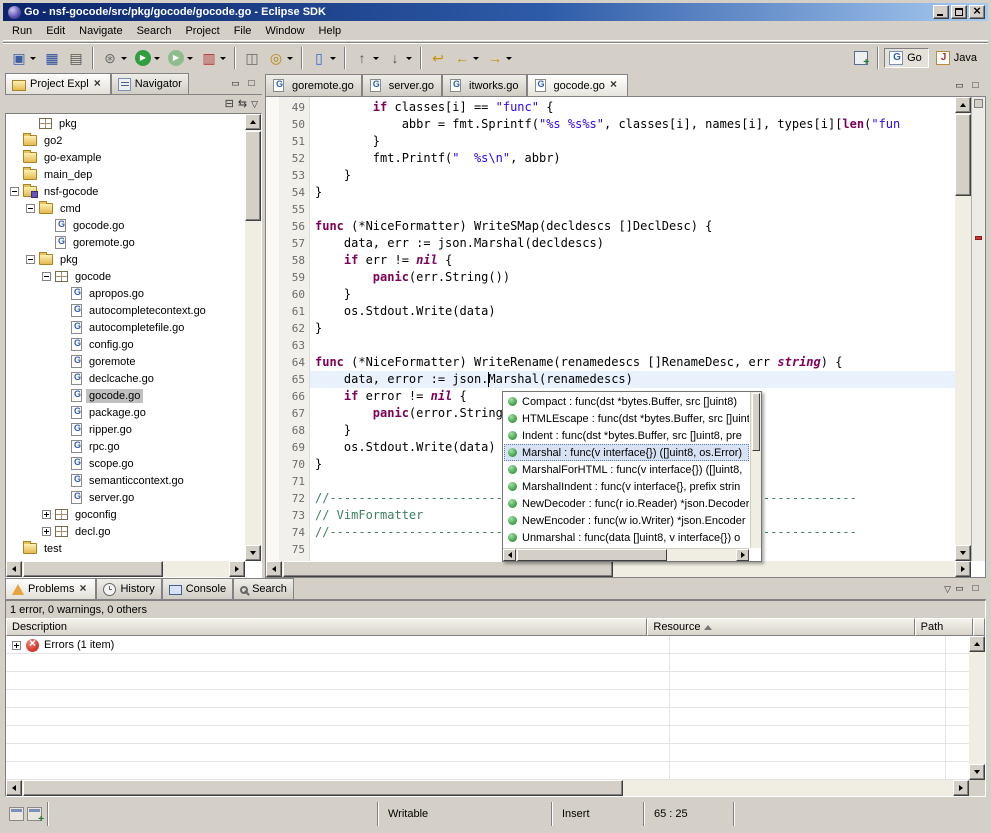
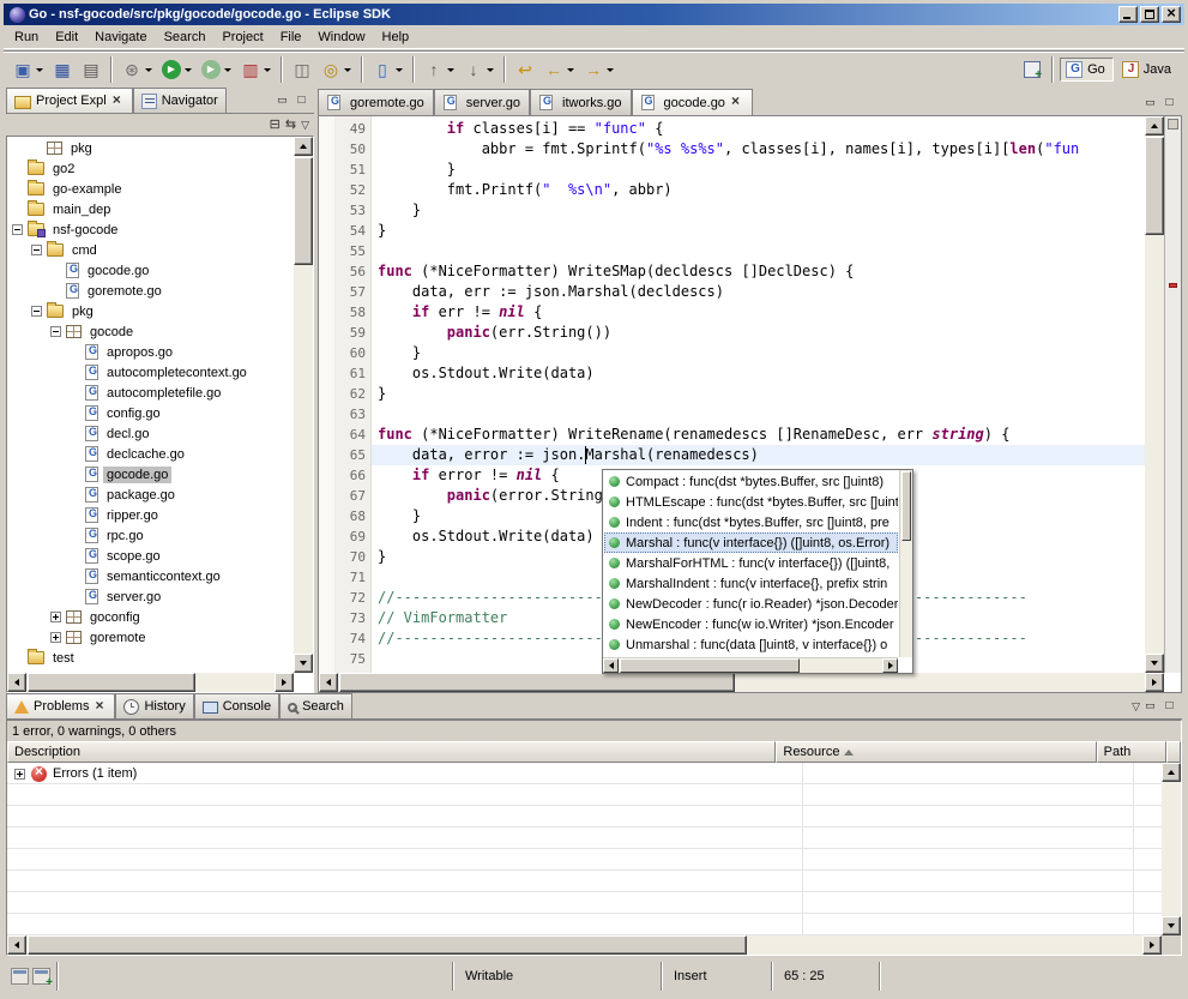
  Go - nsf-gocode/src/pkg/gocode/gocode.go - Eclipse SDK
  Run
  Edit
  Navigate
  Search
  Project
  File
  Window
  Help
  ▣
  ▦
  ▤
  ⊛
  ▶
  ▶
  ▥
  ◫
  ◎
  ▯
  ↑
  ↓
  ↩
  ←
  →
  Go
  Java
  Project Expl
  Navigator
  pkg
  go2
  go-example
  main_dep
  nsf-gocode
  cmd
  gocode.go
  goremote.go
  pkg
  gocode
  apropos.go
  autocompletecontext.go
  autocompletefile.go
  config.go
- goremote
+ decl.go
  declcache.go
  gocode.go
  package.go
  ripper.go
  rpc.go
  scope.go
  semanticcontext.go
  server.go
  goconfig
- decl.go
+ goremote
  test
  goremote.go
  server.go
  itworks.go
  gocode.go
  49
  if classes[i] == "func" {
  50
  abbr = fmt.Sprintf("%s %s%s", classes[i], names[i], types[i][len("fun
  51
  }
  52
  fmt.Printf(" %s\n", abbr)
  53
  }
  54
  }
  55
  56
  func (*NiceFormatter) WriteSMap(decldescs []DeclDesc) {
  57
  data, err := json.Marshal(decldescs)
  58
  if err != nil {
  59
  panic(err.String())
  60
  }
  61
  os.Stdout.Write(data)
  62
  }
  63
  64
  func (*NiceFormatter) WriteRename(renamedescs []RenameDesc, err string) {
  65
  data, error := json.Marshal(renamedescs)
  66
  if error != nil {
  67
  panic(error.String
  68
  }
  69
  os.Stdout.Write(data)
  70
  }
  71
  72
  73
  // VimFormatter
  74
  75
  Compact : func(dst *bytes.Buffer, src []uint8)
  HTMLEscape : func(dst *bytes.Buffer, src []uint
  Indent : func(dst *bytes.Buffer, src []uint8, pre
  Marshal : func(v interface{}) ([]uint8, os.Error)
  MarshalForHTML : func(v interface{}) ([]uint8,
  MarshalIndent : func(v interface{}, prefix strin
  NewDecoder : func(r io.Reader) *json.Decoder
  NewEncoder : func(w io.Writer) *json.Encoder
  Unmarshal : func(data []uint8, v interface{}) o
  Problems
  History
  Console
  Search
  1 error, 0 warnings, 0 others
  Description
  Resource
  Path
  Errors (1 item)
  Writable
  Insert
  65 : 25
